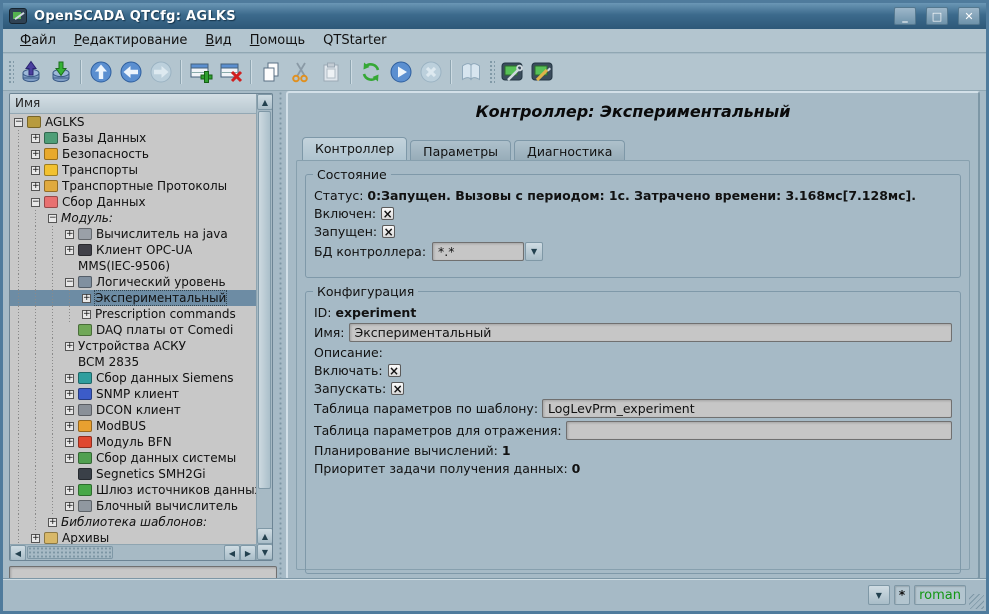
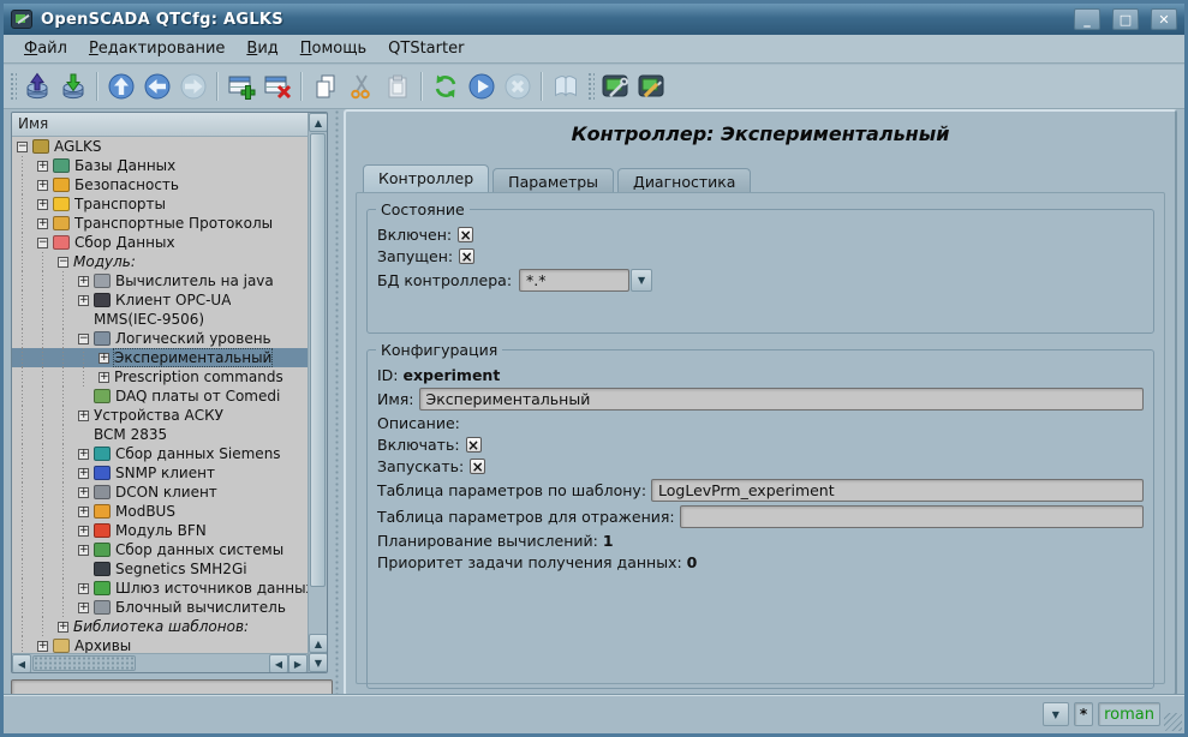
  OpenSCADA QTCfg: AGLKS
  _
  □
  ✕
  Файл
  Редактирование
  Вид
  Помощь
  QTStarter
  Имя
  −
  AGLKS
  +
  Базы Данных
  +
  Безопасность
  +
  Транспорты
  +
  Транспортные Протоколы
  −
  Сбор Данных
  −
  Модуль:
  +
  Вычислитель на java
  +
  Клиент OPC-UA
  MMS(IEC-9506)
  −
  Логический уровень
  +
  Экспериментальный
  +
  Prescription commands
  DAQ платы от Comedi
  +
  Устройства АСКУ
  BCM 2835
  +
  Сбор данных Siemens
  +
  SNMP клиент
  +
  DCON клиент
  +
  ModBUS
  +
  Модуль BFN
  +
  Сбор данных системы
  Segnetics SMH2Gi
  +
  Шлюз источников данны
  +
  Блочный вычислитель
  +
  Библиотека шаблонов:
  +
  Архивы
  ◀
  ◀
  ▶
  ▲
  ▲
  ▼
  Контроллер: Экспериментальный
  Контроллер
  Параметры
  Диагностика
  Состояние
- Статус:
- 0:Запущен. Вызовы с периодом: 1с. Затрачено времени: 3.168мс[7.128мс].
  Включен:
  ×
  Запущен:
  ×
  БД контроллера:
  *.*
  ▼
  Конфигурация
  ID:
  experiment
  Имя:
  Экспериментальный
  Описание:
  Включать:
  ×
  Запускать:
  ×
  Таблица параметров по шаблону:
  LogLevPrm_experiment
  Таблица параметров для отражения:
  Планирование вычислений:
  1
  Приоритет задачи получения данных:
  0
  ▼
  *
  roman
